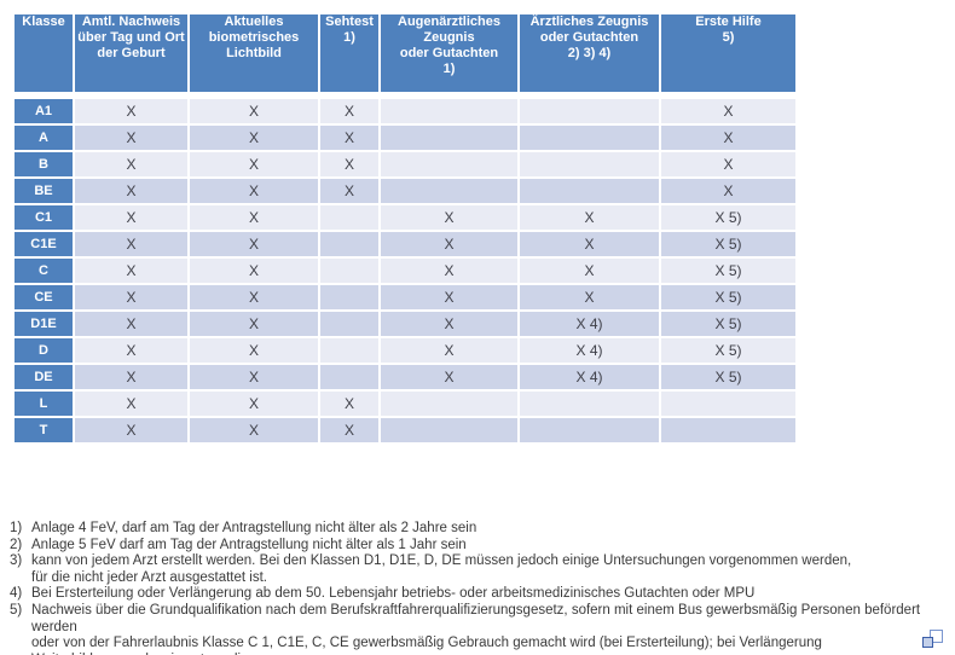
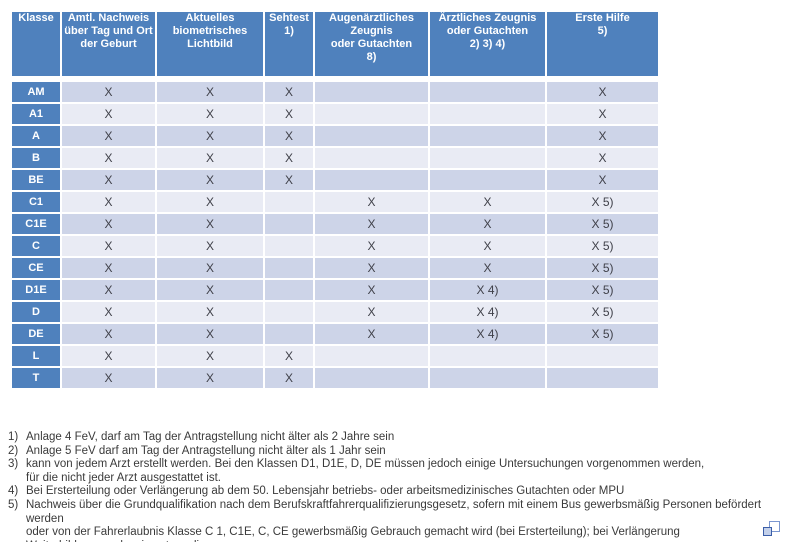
- Klasse	Amtl. Nachweis über Tag und Ort der Geburt	Aktuelles biometrisches Lichtbild	Sehtest 1)	Augenärztliches Zeugnis oder Gutachten 1)	Ärztliches Zeugnis oder Gutachten 2) 3) 4)	Erste Hilfe 5)
+ Klasse	Amtl. Nachweis über Tag und Ort der Geburt	Aktuelles biometrisches Lichtbild	Sehtest 1)	Augenärztliches Zeugnis oder Gutachten 8)	Ärztliches Zeugnis oder Gutachten 2) 3) 4)	Erste Hilfe 5)
+ AM	X	X	X			X
  A1	X	X	X			X
  A	X	X	X			X
  B	X	X	X			X
  BE	X	X	X			X
  C1	X	X		X	X	X 5)
  C1E	X	X		X	X	X 5)
  C	X	X		X	X	X 5)
  CE	X	X		X	X	X 5)
  D1E	X	X		X	X 4)	X 5)
  D	X	X		X	X 4)	X 5)
  DE	X	X		X	X 4)	X 5)
  L	X	X	X
  T	X	X	X
  1)
  Anlage 4 FeV, darf am Tag der Antragstellung nicht älter als 2 Jahre sein
  2)
  Anlage 5 FeV darf am Tag der Antragstellung nicht älter als 1 Jahr sein
  3)
  kann von jedem Arzt erstellt werden. Bei den Klassen D1, D1E, D, DE müssen jedoch einige Untersuchungen vorgenommen werden,
  für die nicht jeder Arzt ausgestattet ist.
  4)
  Bei Ersterteilung oder Verlängerung ab dem 50. Lebensjahr betriebs- oder arbeitsmedizinisches Gutachten oder MPU
  5)
  Nachweis über die Grundqualifikation nach dem Berufskraftfahrerqualifizierungsgesetz, sofern mit einem Bus gewerbsmäßig Personen befördert werden
  oder von der Fahrerlaubnis Klasse C 1, C1E, C, CE gewerbsmäßig Gebrauch gemacht wird (bei Ersterteilung); bei Verlängerung
